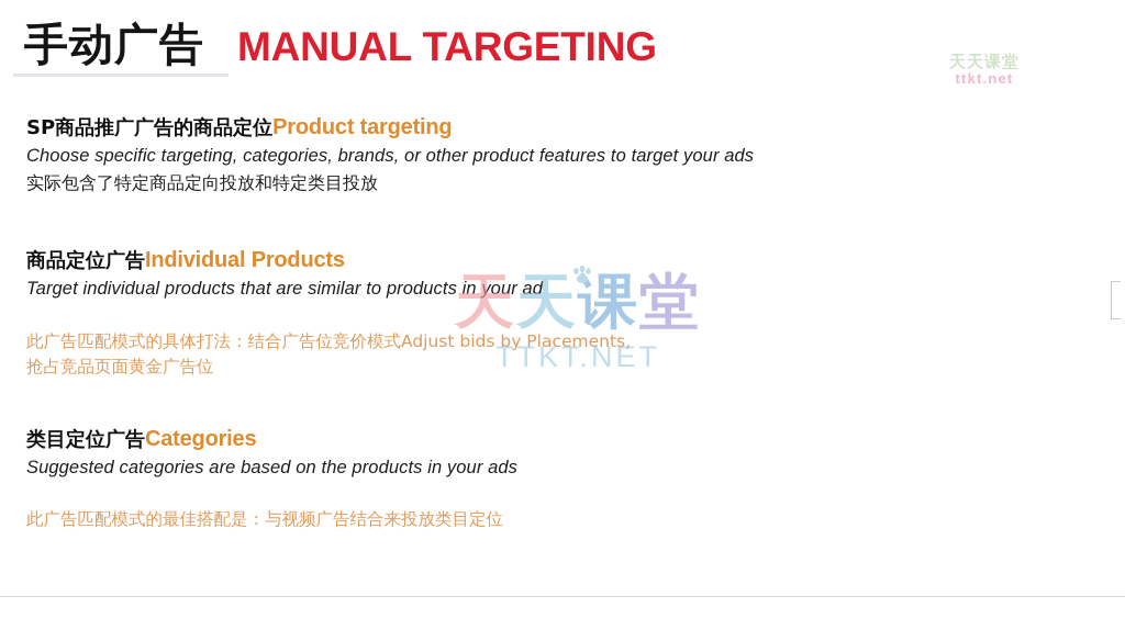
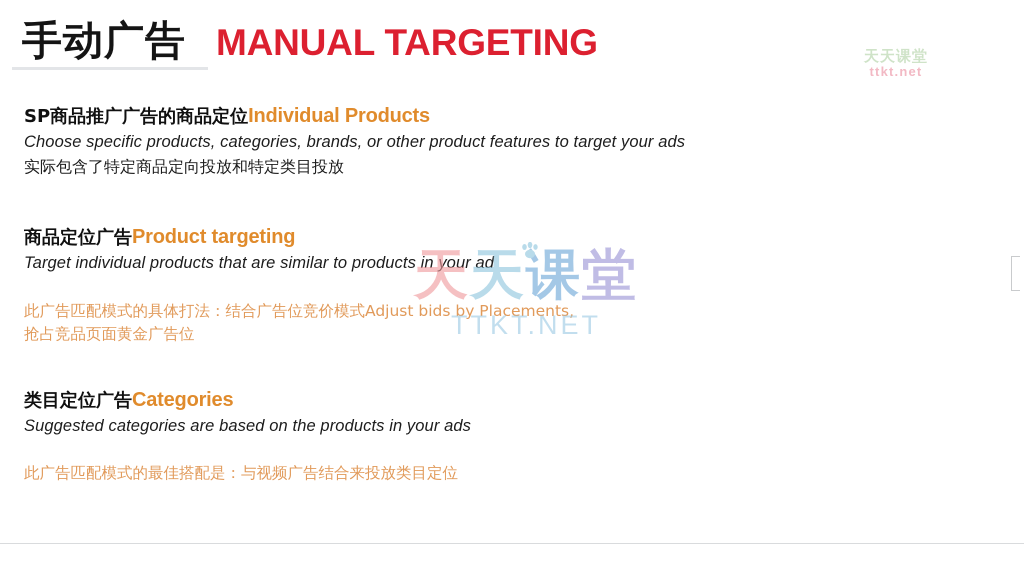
  手动广告
  MANUAL TARGETING
  天天课堂
  ttkt.net
- SP商品推广广告的商品定位Product targeting
+ SP商品推广广告的商品定位Individual Products
- Choose specific targeting, categories, brands, or other product features to target your ads
+ Choose specific products, categories, brands, or other product features to target your ads
  实际包含了特定商品定向投放和特定类目投放
- 商品定位广告Individual Products
+ 商品定位广告Product targeting
  Target individual products that are similar to products in your ad
  此广告匹配模式的具体打法：结合广告位竞价模式Adjust bids by Placements,
  抢占竞品页面黄金广告位
  类目定位广告Categories
  Suggested categories are based on the products in your ads
  此广告匹配模式的最佳搭配是：与视频广告结合来投放类目定位
  天天课堂
  TTKT.NET
